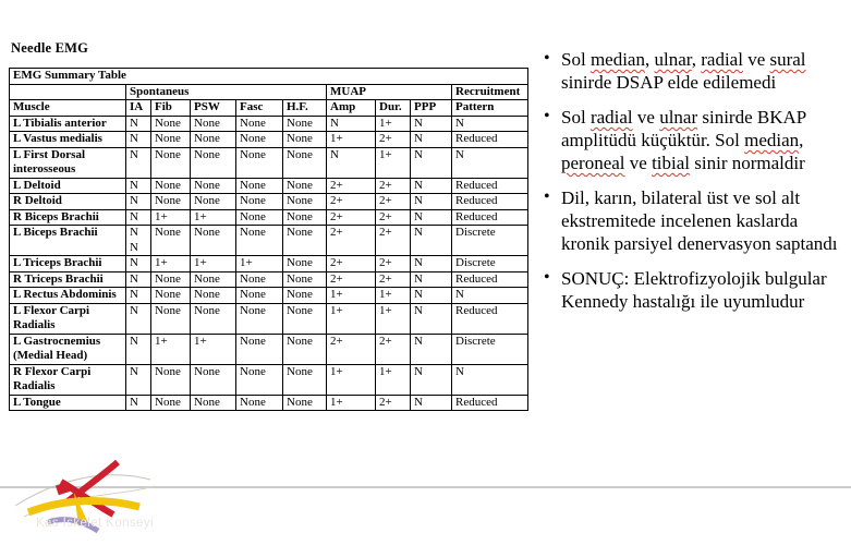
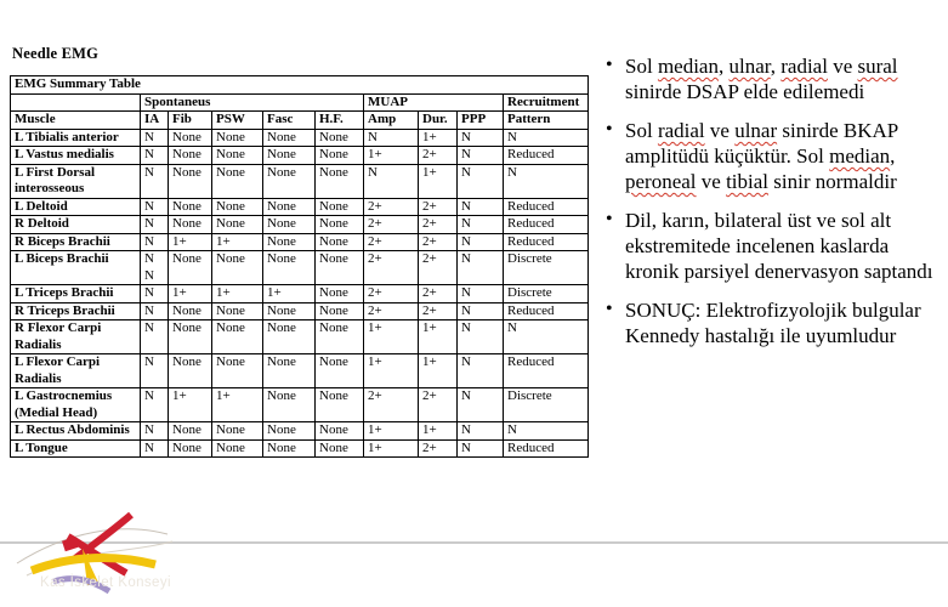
  Needle EMG
  EMG Summary Table
  	Spontaneus	MUAP	Recruitment
  Muscle	IA	Fib	PSW	Fasc	H.F.	Amp	Dur.	PPP	Pattern
  L Tibialis anterior	N	None	None	None	None	N	1+	N	N
  L Vastus medialis	N	None	None	None	None	1+	2+	N	Reduced
  L First Dorsal interosseous	N	None	None	None	None	N	1+	N	N
  L Deltoid	N	None	None	None	None	2+	2+	N	Reduced
  R Deltoid	N	None	None	None	None	2+	2+	N	Reduced
  R Biceps Brachii	N	1+	1+	None	None	2+	2+	N	Reduced
  L Biceps Brachii	N N	None	None	None	None	2+	2+	N	Discrete
  L Triceps Brachii	N	1+	1+	1+	None	2+	2+	N	Discrete
  R Triceps Brachii	N	None	None	None	None	2+	2+	N	Reduced
- L Rectus Abdominis	N	None	None	None	None	1+	1+	N	N
+ R Flexor Carpi Radialis	N	None	None	None	None	1+	1+	N	N
  L Flexor Carpi Radialis	N	None	None	None	None	1+	1+	N	Reduced
  L Gastrocnemius (Medial Head)	N	1+	1+	None	None	2+	2+	N	Discrete
- R Flexor Carpi Radialis	N	None	None	None	None	1+	1+	N	N
+ L Rectus Abdominis	N	None	None	None	None	1+	1+	N	N
  L Tongue	N	None	None	None	None	1+	2+	N	Reduced
  •
  Sol median, ulnar, radial ve sural sinirde DSAP elde edilemedi
  •
  Sol radial ve ulnar sinirde BKAP amplitüdü küçüktür. Sol median, peroneal ve tibial sinir normaldir
  •
  Dil, karın, bilateral üst ve sol alt ekstremitede incelenen kaslarda kronik parsiyel denervasyon saptandı
  •
  SONUÇ: Elektrofizyolojik bulgular Kennedy hastalığı ile uyumludur
  Kas İskelet Konseyi
